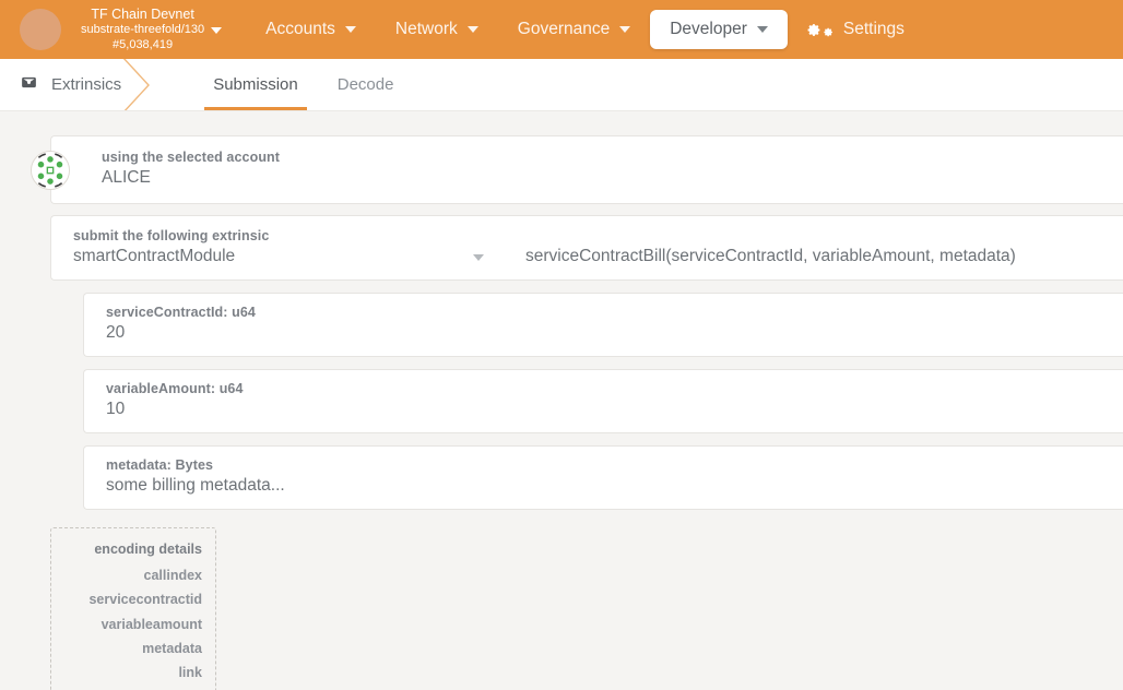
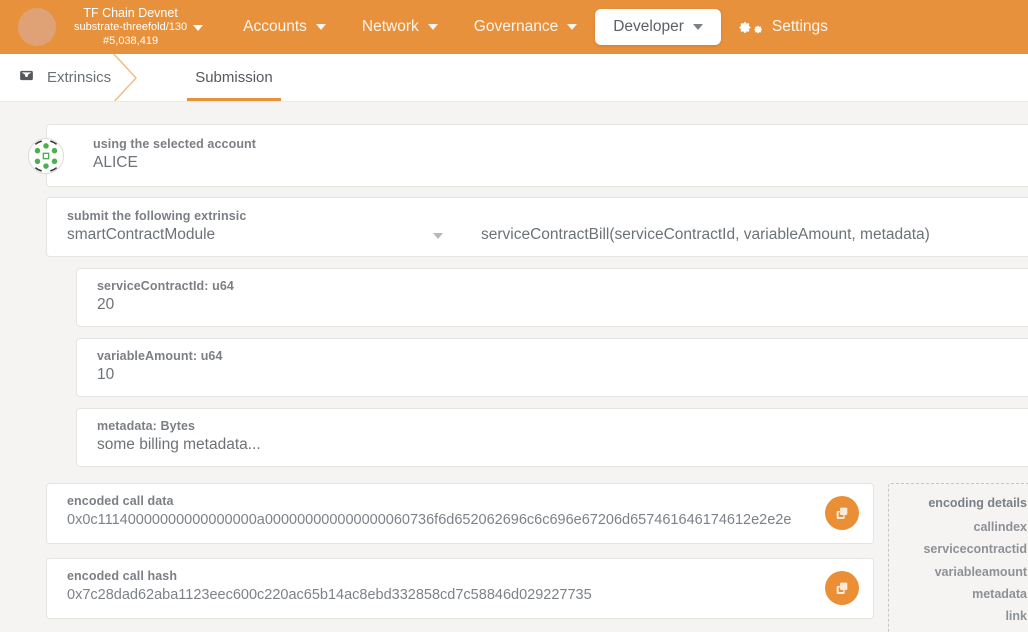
  TF Chain Devnet
  substrate-threefold/130
  #5,038,419
  Accounts
  Network
  Governance
  Developer
  Settings
  Extrinsics
  Submission
- Decode
  using the selected account
  ALICE
  submit the following extrinsic
  smartContractModule
  serviceContractBill(serviceContractId, variableAmount, metadata)
  serviceContractId: u64
  20
  variableAmount: u64
  10
  metadata: Bytes
  some billing metadata...
+ encoded call data
+ 0x0c11140000000000000000a000000000000000060736f6d652062696c6c696e67206d657461646174612e2e2e
+ encoded call hash
+ 0x7c28dad62aba1123eec600c220ac65b14ac8ebd332858cd7c58846d029227735
  encoding details
  callindex
  servicecontractid
  variableamount
  metadata
  link
